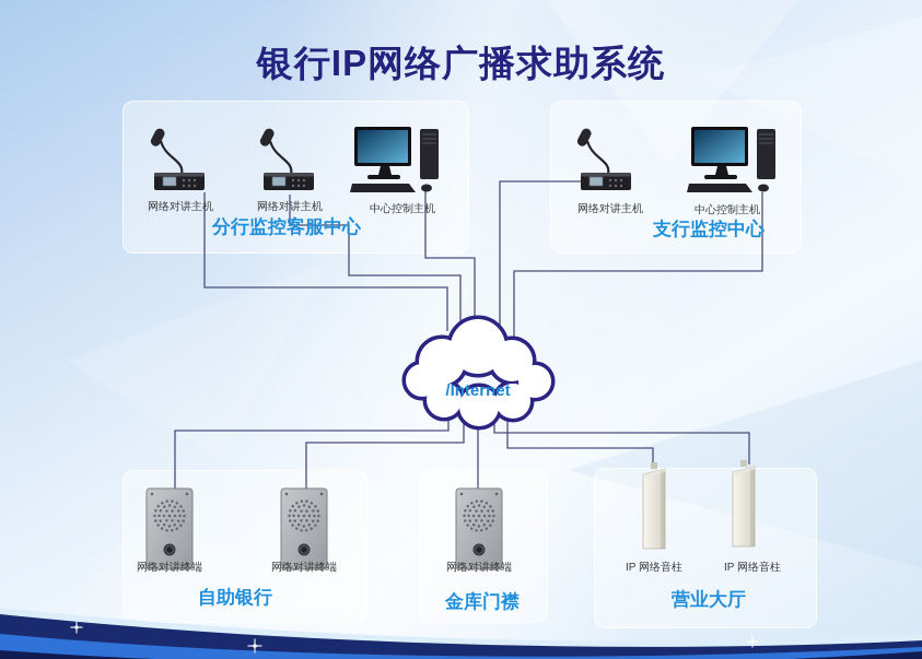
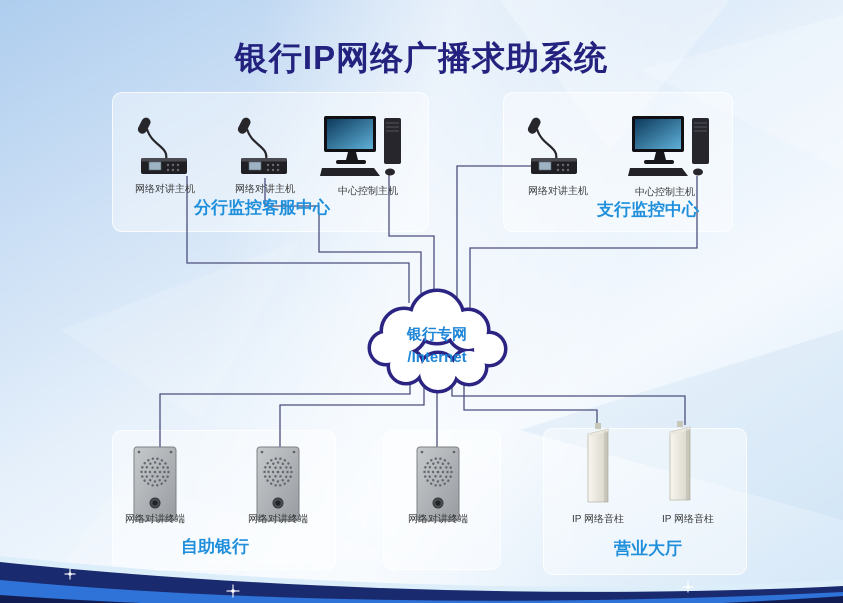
  银行IP网络广播求助系统
+ 银行专网
  /Internet
  网络对讲主机
  网络对讲主机
  中心控制主机
  分行监控客服中心
  网络对讲主机
  中心控制主机
  支行监控中心
  网络对讲终端
  网络对讲终端
  自助银行
  网络对讲终端
- 金库门襟
  IP 网络音柱
  IP 网络音柱
  营业大厅
